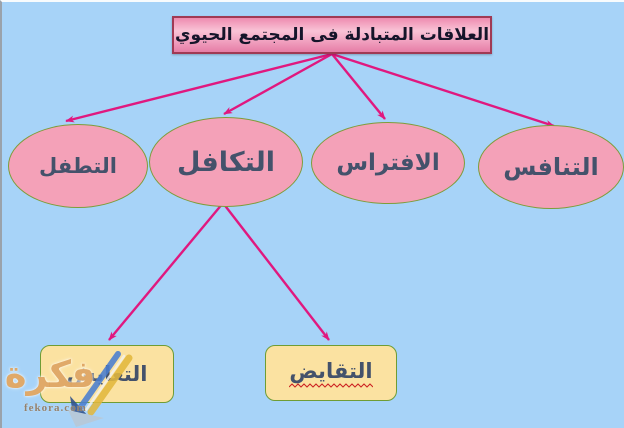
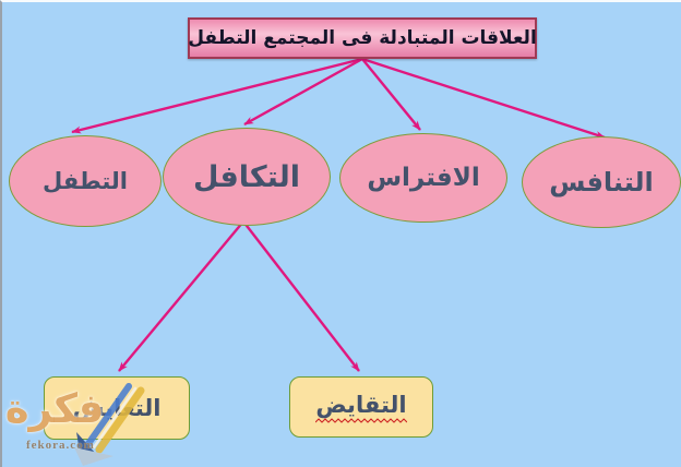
- العلاقات المتبادلة فى المجتمع الحيوي
+ العلاقات المتبادلة فى المجتمع التطفل
  التطفل
  التكافل
  الافتراس
  التنافس
  التعايش
  التقايض
  فكرة
  fekora.com
